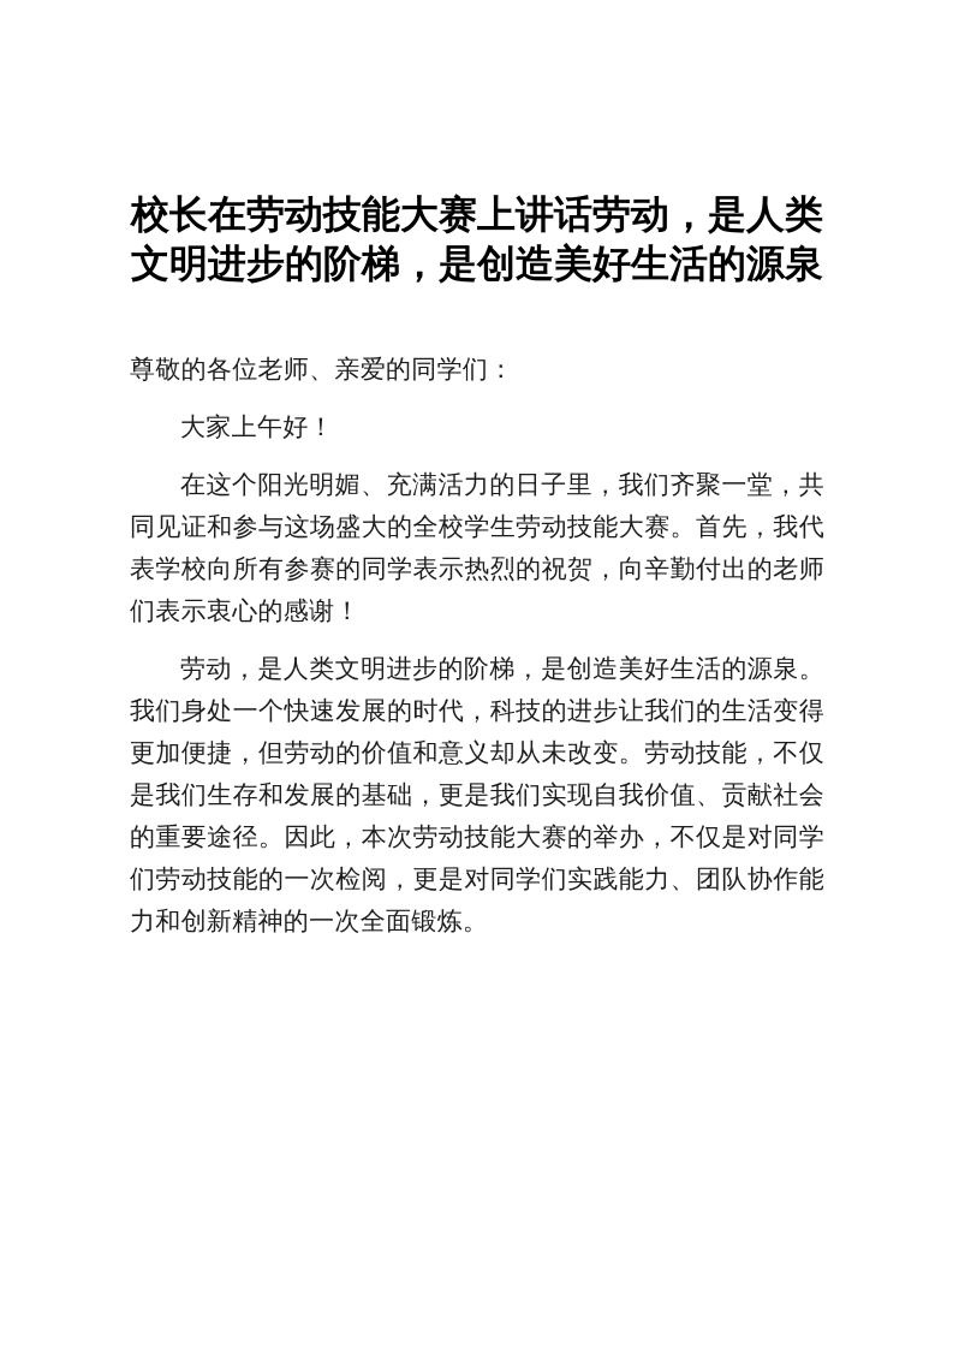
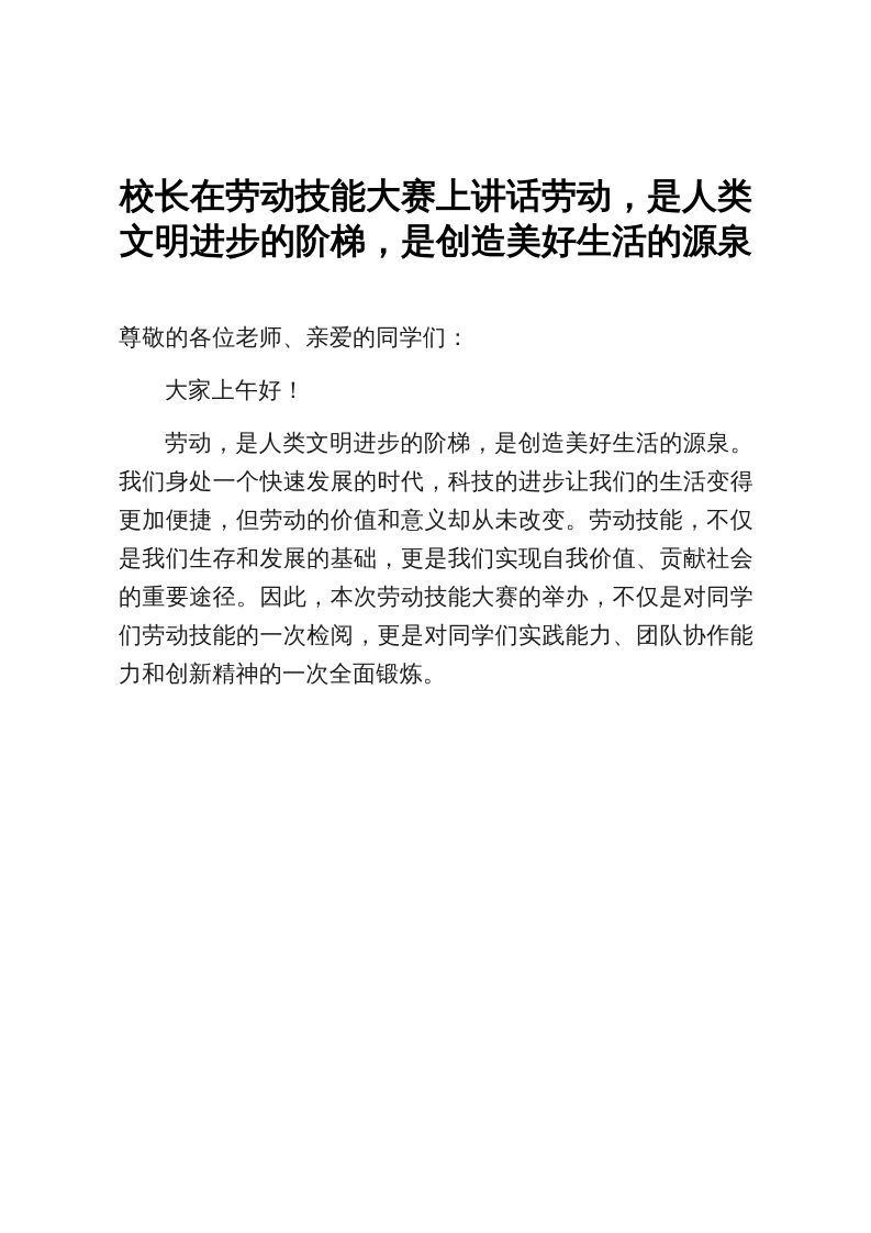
  校长在劳动技能大赛上讲话劳动，是人类
  文明进步的阶梯，是创造美好生活的源泉
  尊敬的各位老师、亲爱的同学们：
  大家上午好！
- 在这个阳光明媚、充满活力的日子里，我们齐聚一堂，共同见证和参与这场盛大的全校学生劳动技能大赛。首先，我代表学校向所有参赛的同学表示热烈的祝贺，向辛勤付出的老师们表示衷心的感谢！
  劳动，是人类文明进步的阶梯，是创造美好生活的源泉。我们身处一个快速发展的时代，科技的进步让我们的生活变得更加便捷，但劳动的价值和意义却从未改变。劳动技能，不仅是我们生存和发展的基础，更是我们实现自我价值、贡献社会的重要途径。因此，本次劳动技能大赛的举办，不仅是对同学们劳动技能的一次检阅，更是对同学们实践能力、团队协作能力和创新精神的一次全面锻炼。
